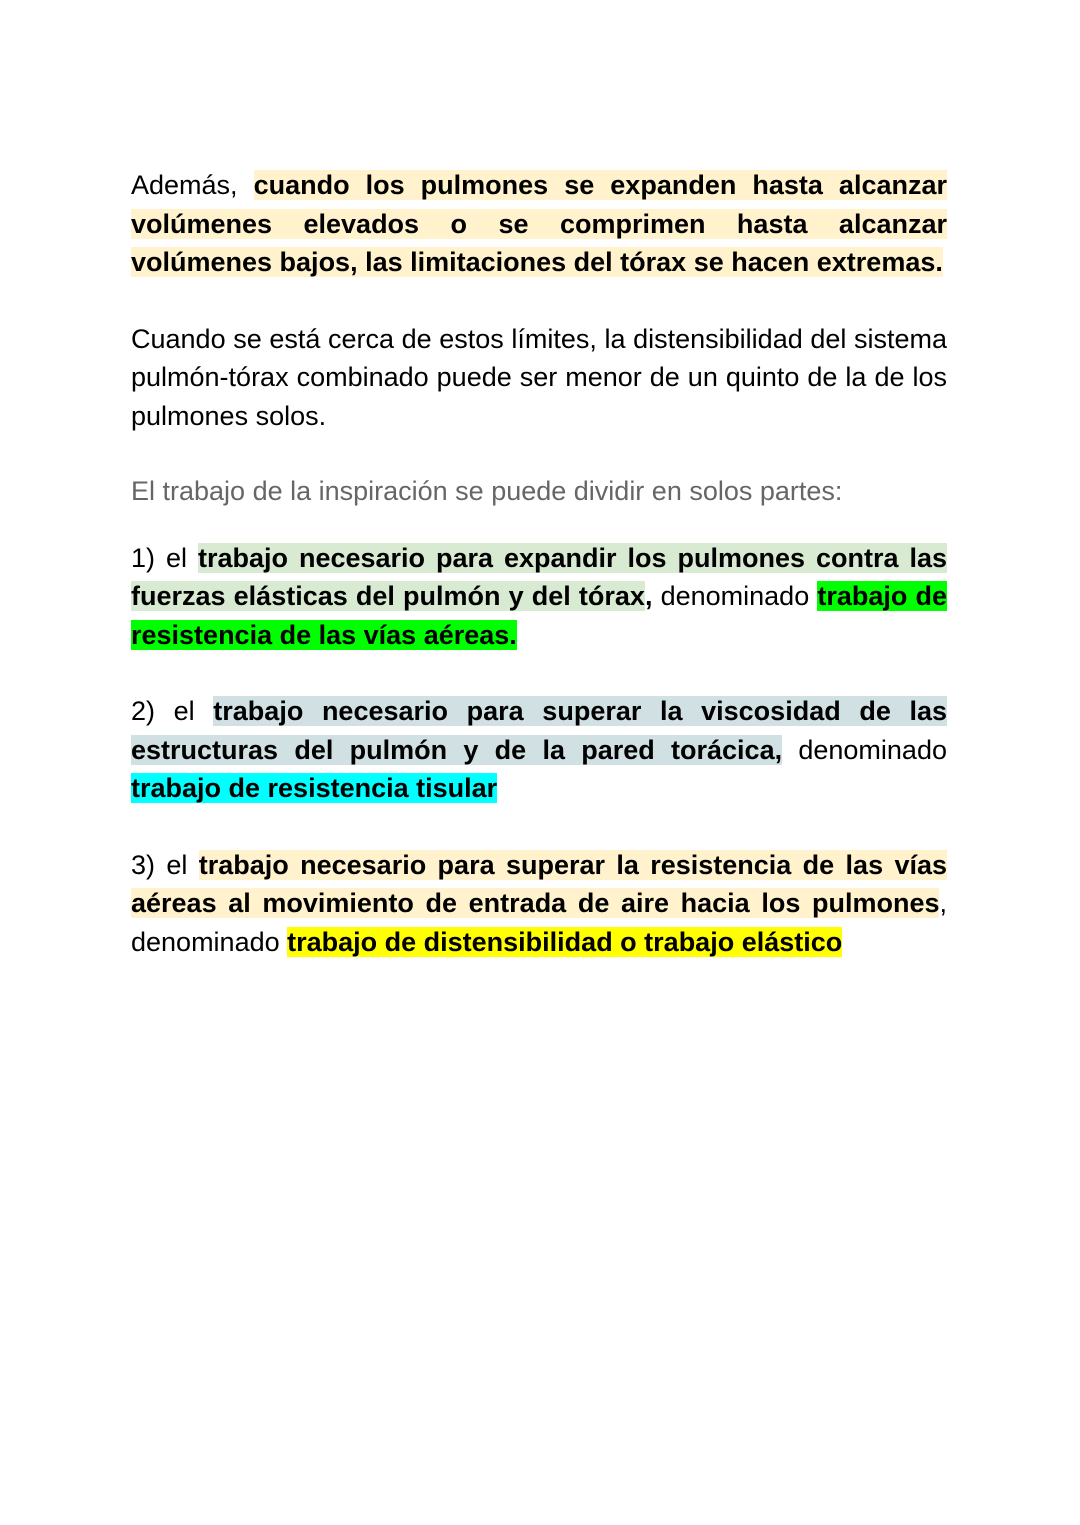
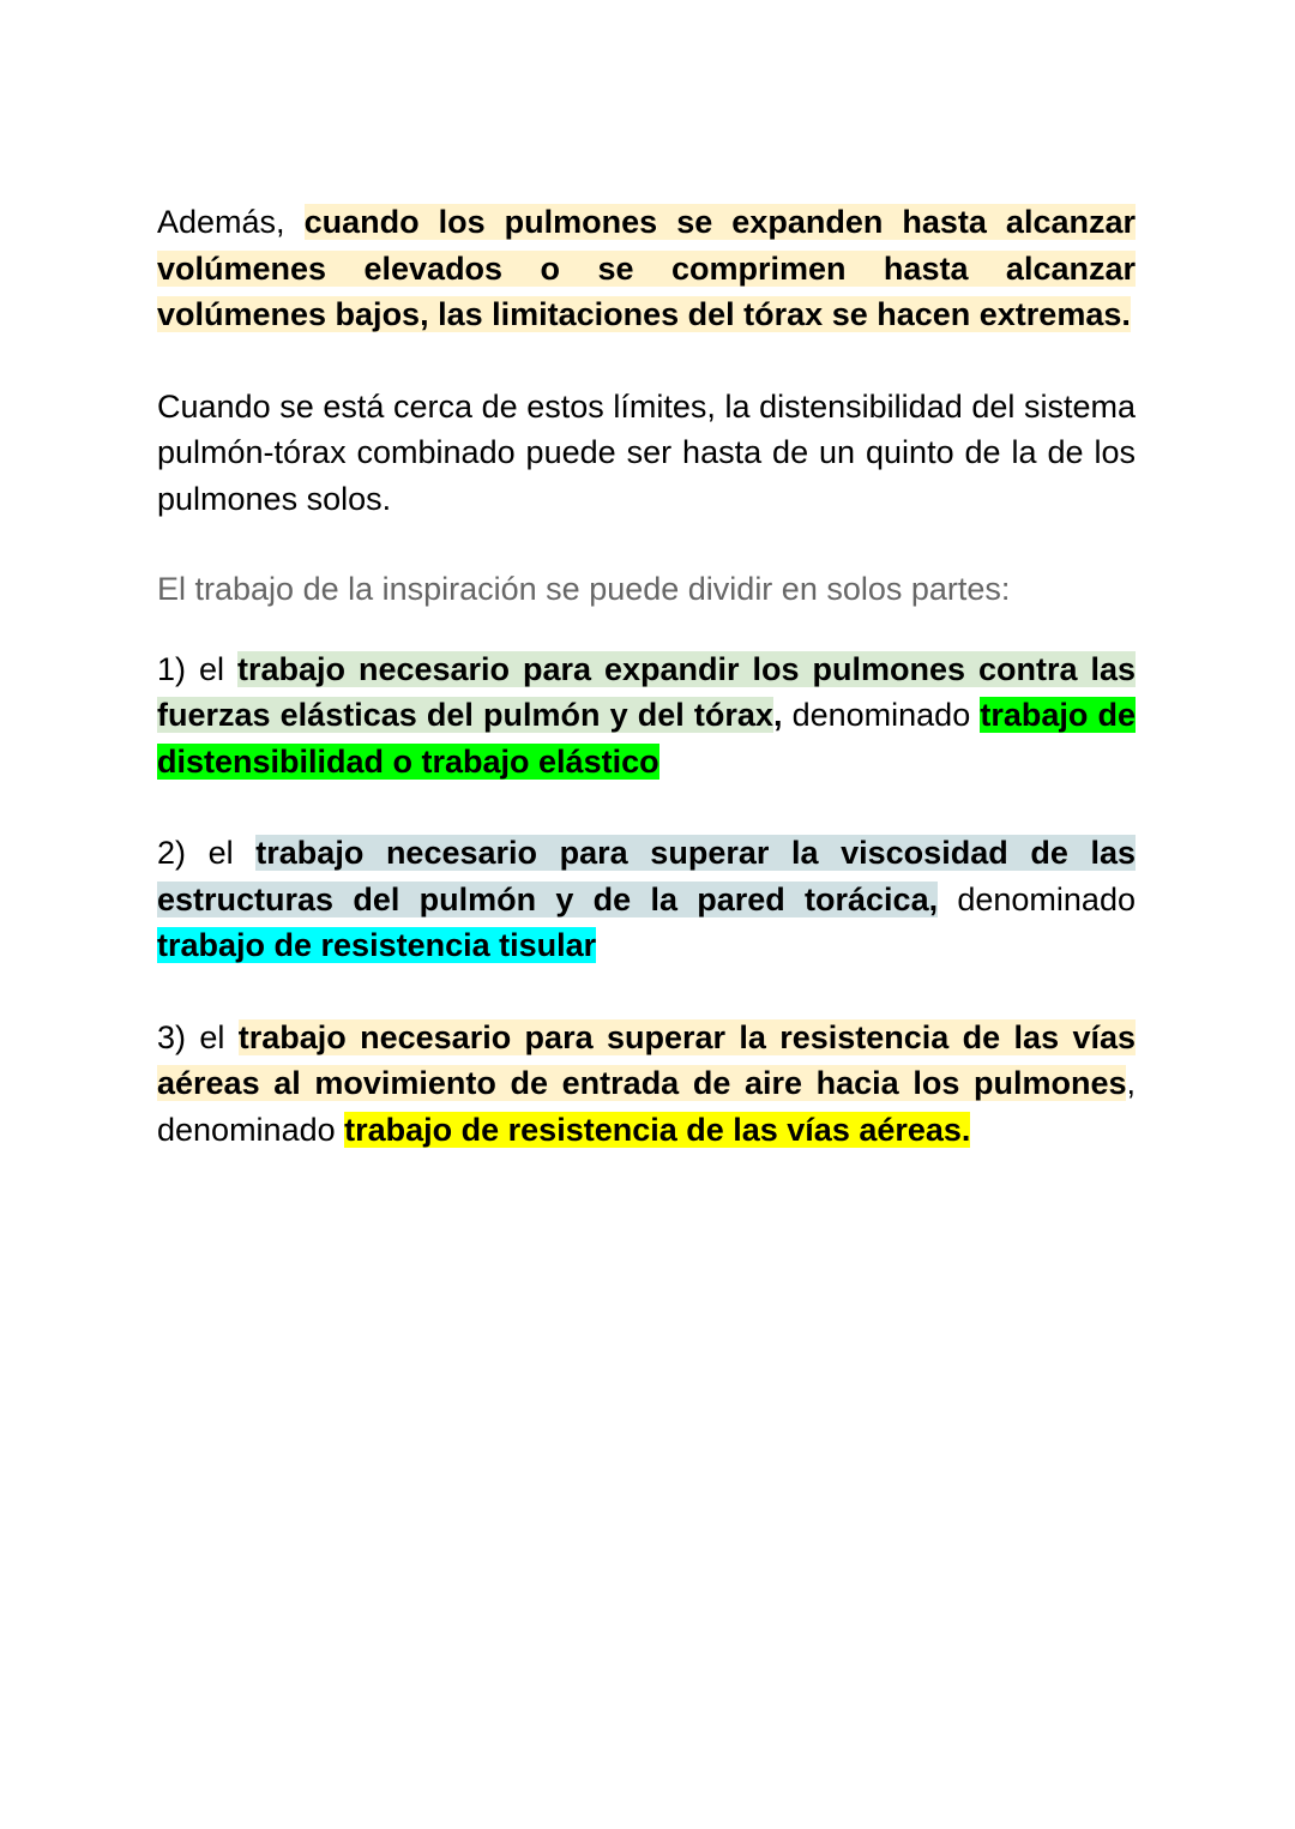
  Además, cuando los pulmones se expanden hasta alcanzar volúmenes elevados o se comprimen hasta alcanzar volúmenes bajos, las limitaciones del tórax se hacen extremas.
- Cuando se está cerca de estos límites, la distensibilidad del sistema pulmón-tórax combinado puede ser menor de un quinto de la de los pulmones solos.
+ Cuando se está cerca de estos límites, la distensibilidad del sistema pulmón-tórax combinado puede ser hasta de un quinto de la de los pulmones solos.
  El trabajo de la inspiración se puede dividir en solos partes:
- 1) el trabajo necesario para expandir los pulmones contra las fuerzas elásticas del pulmón y del tórax, denominado trabajo de resistencia de las vías aéreas.
+ 1) el trabajo necesario para expandir los pulmones contra las fuerzas elásticas del pulmón y del tórax, denominado trabajo de distensibilidad o trabajo elástico
  2) el trabajo necesario para superar la viscosidad de las estructuras del pulmón y de la pared torácica, denominado trabajo de resistencia tisular
- 3) el trabajo necesario para superar la resistencia de las vías aéreas al movimiento de entrada de aire hacia los pulmones, denominado trabajo de distensibilidad o trabajo elástico
+ 3) el trabajo necesario para superar la resistencia de las vías aéreas al movimiento de entrada de aire hacia los pulmones, denominado trabajo de resistencia de las vías aéreas.
